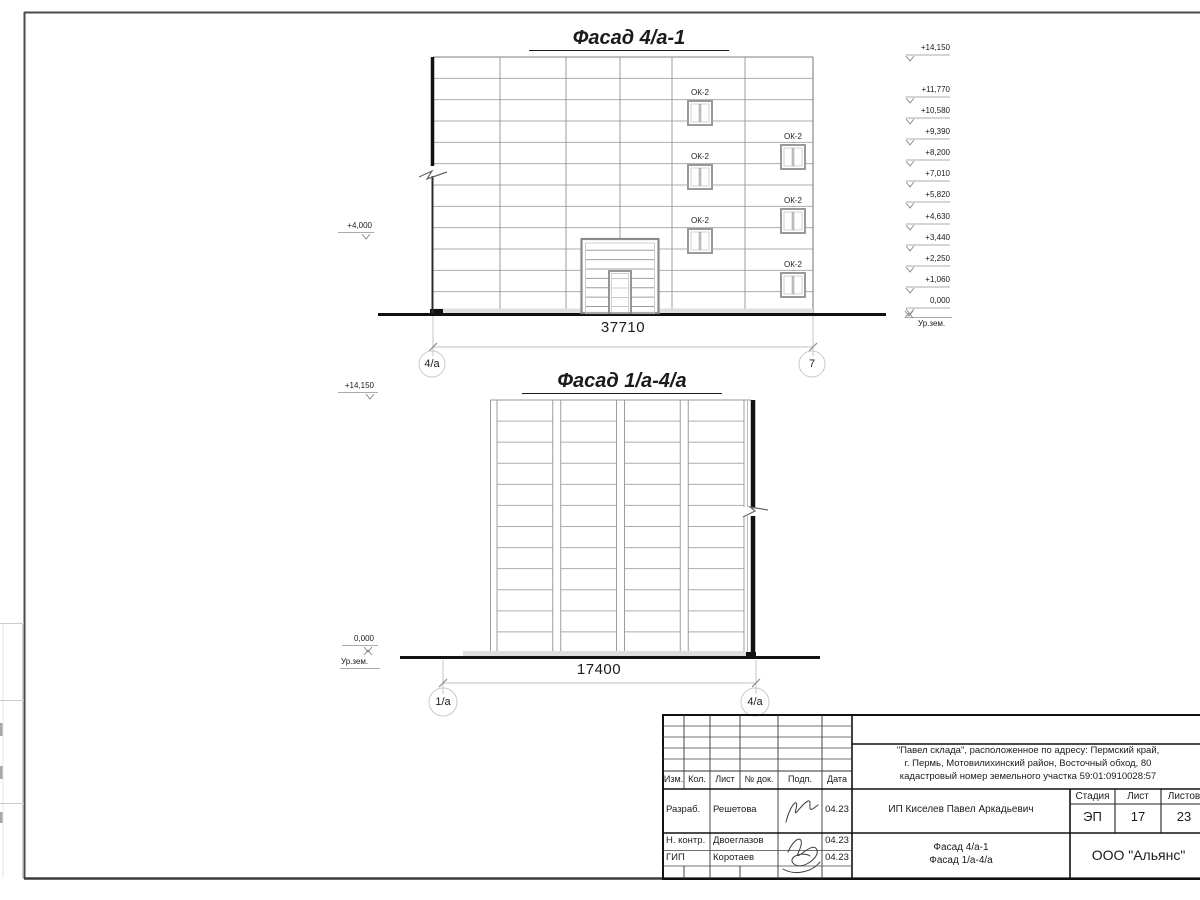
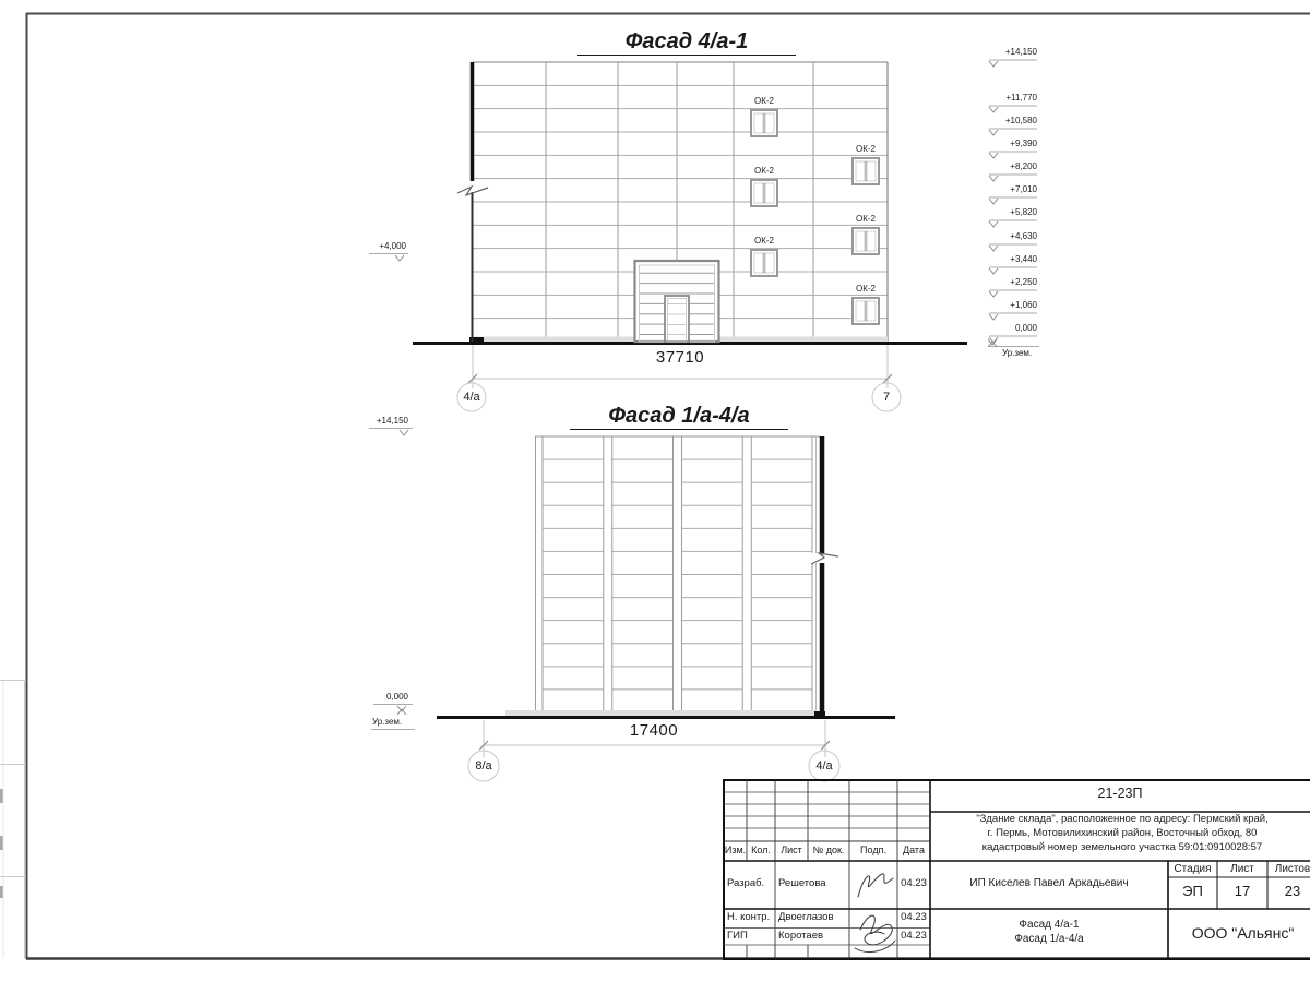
  Фасад 4/а-1
  ОК-2
  ОК-2
  ОК-2
  ОК-2
  ОК-2
  ОК-2
  +4,000
  +14,150
  +11,770
  +10,580
  +9,390
  +8,200
  +7,010
  +5,820
  +4,630
  +3,440
  +2,250
  +1,060
  0,000
  Ур.зем.
  37710
  4/а
  7
  Фасад 1/а-4/а
  +14,150
  0,000
  Ур.зем.
  17400
- 1/а
+ 8/а
  4/а
+ 21-23П
- "Павел склада", расположенное по адресу: Пермский край,
+ "Здание склада", расположенное по адресу: Пермский край,
  г. Пермь, Мотовилихинский район, Восточный обход, 80
  кадастровый номер земельного участка 59:01:0910028:57
  Изм.
  Кол.
  Лист
  № док.
  Подп.
  Дата
  Разраб.
  Решетова
  04.23
  Н. контр.
  Двоеглазов
  04.23
  ГИП
  Коротаев
  04.23
  ИП Киселев Павел Аркадьевич
  Стадия
  Лист
  Листов
  ЭП
  17
  23
  Фасад 4/а-1
  Фасад 1/а-4/а
  ООО "Альянс"
